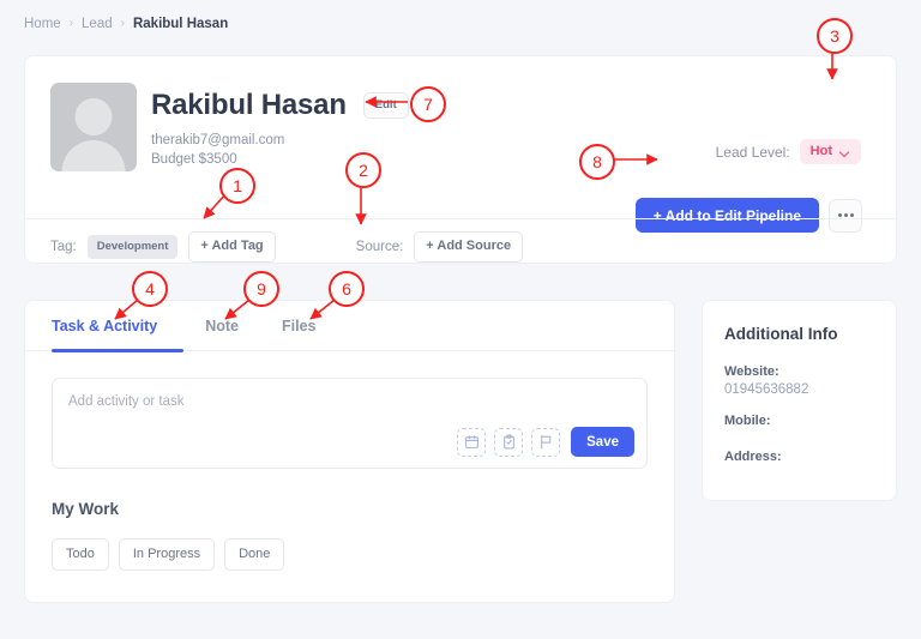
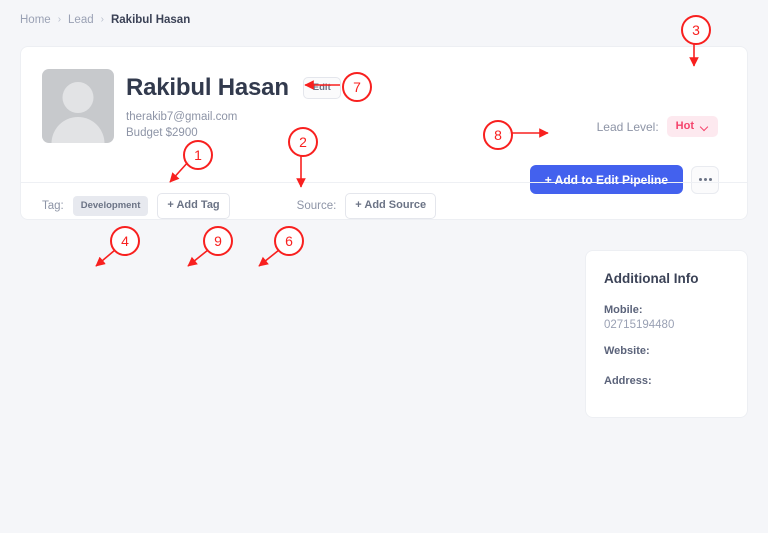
  Home
  ›
  Lead
  ›
  Rakibul Hasan
  Rakibul Hasan
  Edit
  therakib7@gmail.com
- Budget $3500
+ Budget $2900
  Lead Level:
  Hot
  + Add to Edit Pipeline
  Tag:
  Development
  + Add Tag
  Source:
  + Add Source
- Task & Activity
- Note
- Files
- Add activity or task
- Save
- My Work
- Todo
- In Progress
- Done
  Additional Info
- Website:
+ Mobile:
- 01945636882
+ 02715194480
- Mobile:
+ Website:
  Address:
  1
  2
  3
  4
  9
  6
  7
  8
